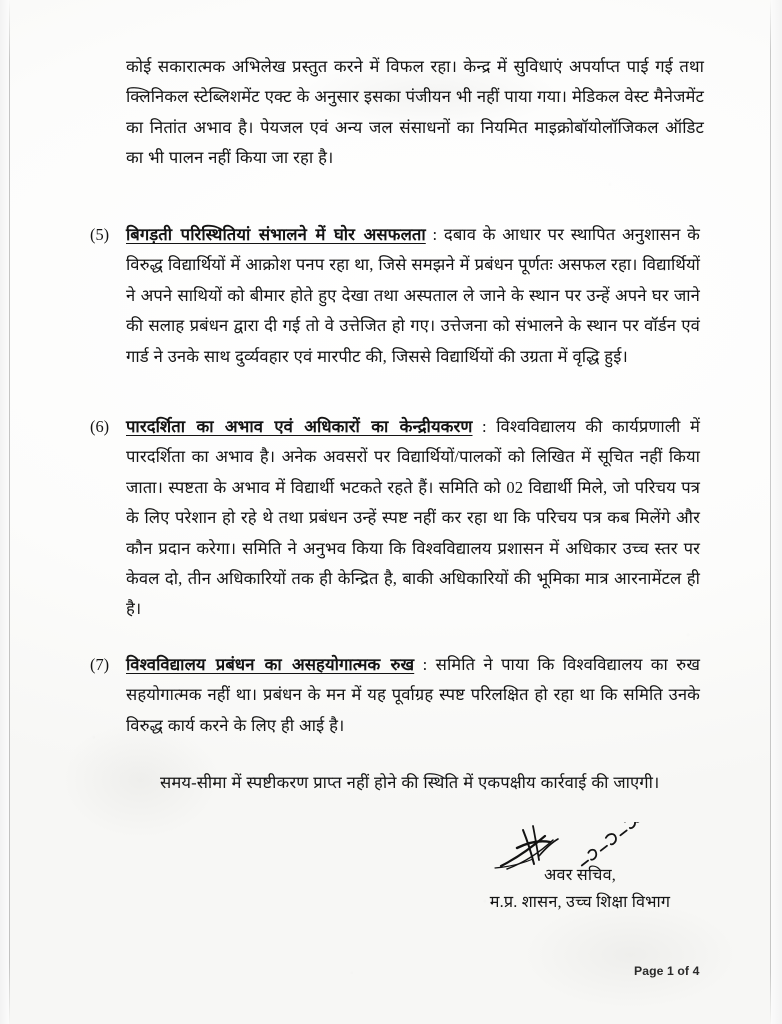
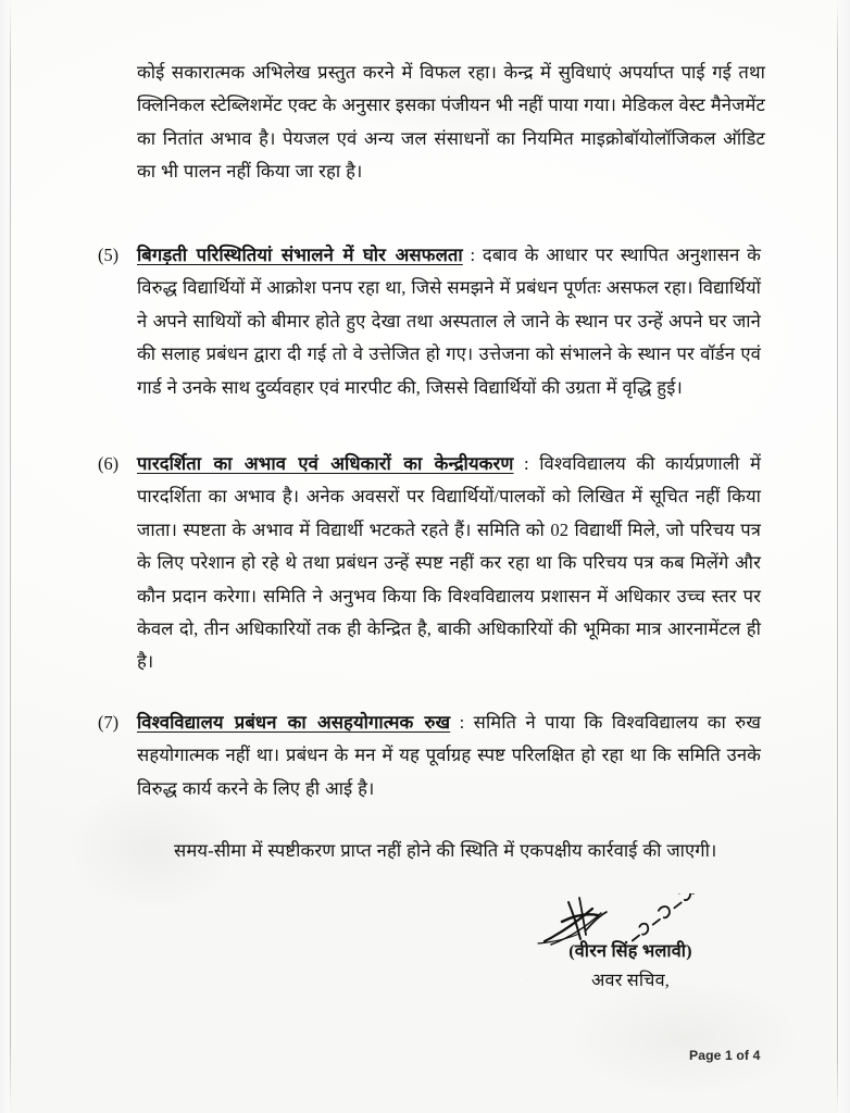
  कोई सकारात्मक अभिलेख प्रस्तुत करने में विफल रहा। केन्द्र में सुविधाएं अपर्याप्त पाई गई तथा क्लिनिकल स्टेब्लिशमेंट एक्ट के अनुसार इसका पंजीयन भी नहीं पाया गया। मेडिकल वेस्ट मैनेजमेंट का नितांत अभाव है। पेयजल एवं अन्य जल संसाधनों का नियमित माइक्रोबॉयोलॉजिकल ऑडिट का भी पालन नहीं किया जा रहा है।
  (5)
  बिगड़ती परिस्थितियां संभालने में घोर असफलता : दबाव के आधार पर स्थापित अनुशासन के विरुद्ध विद्यार्थियों में आक्रोश पनप रहा था, जिसे समझने में प्रबंधन पूर्णतः असफल रहा। विद्यार्थियों ने अपने साथियों को बीमार होते हुए देखा तथा अस्पताल ले जाने के स्थान पर उन्हें अपने घर जाने की सलाह प्रबंधन द्वारा दी गई तो वे उत्तेजित हो गए। उत्तेजना को संभालने के स्थान पर वॉर्डन एवं गार्ड ने उनके साथ दुर्व्यवहार एवं मारपीट की, जिससे विद्यार्थियों की उग्रता में वृद्धि हुई।
  (6)
  पारदर्शिता का अभाव एवं अधिकारों का केन्द्रीयकरण : विश्वविद्यालय की कार्यप्रणाली में पारदर्शिता का अभाव है। अनेक अवसरों पर विद्यार्थियों/पालकों को लिखित में सूचित नहीं किया जाता। स्पष्टता के अभाव में विद्यार्थी भटकते रहते हैं। समिति को 02 विद्यार्थी मिले, जो परिचय पत्र के लिए परेशान हो रहे थे तथा प्रबंधन उन्हें स्पष्ट नहीं कर रहा था कि परिचय पत्र कब मिलेंगे और कौन प्रदान करेगा। समिति ने अनुभव किया कि विश्वविद्यालय प्रशासन में अधिकार उच्च स्तर पर केवल दो, तीन अधिकारियों तक ही केन्द्रित है, बाकी अधिकारियों की भूमिका मात्र आरनामेंटल ही है।
  (7)
  विश्वविद्यालय प्रबंधन का असहयोगात्मक रुख : समिति ने पाया कि विश्वविद्यालय का रुख सहयोगात्मक नहीं था। प्रबंधन के मन में यह पूर्वाग्रह स्पष्ट परिलक्षित हो रहा था कि समिति उनके विरुद्ध कार्य करने के लिए ही आई है।
  समय-सीमा में स्पष्टीकरण प्राप्त नहीं होने की स्थिति में एकपक्षीय कार्रवाई की जाएगी।
+ (वीरन सिंह भलावी)
  अवर सचिव,
- म.प्र. शासन, उच्च शिक्षा विभाग
  Page 1 of 4
